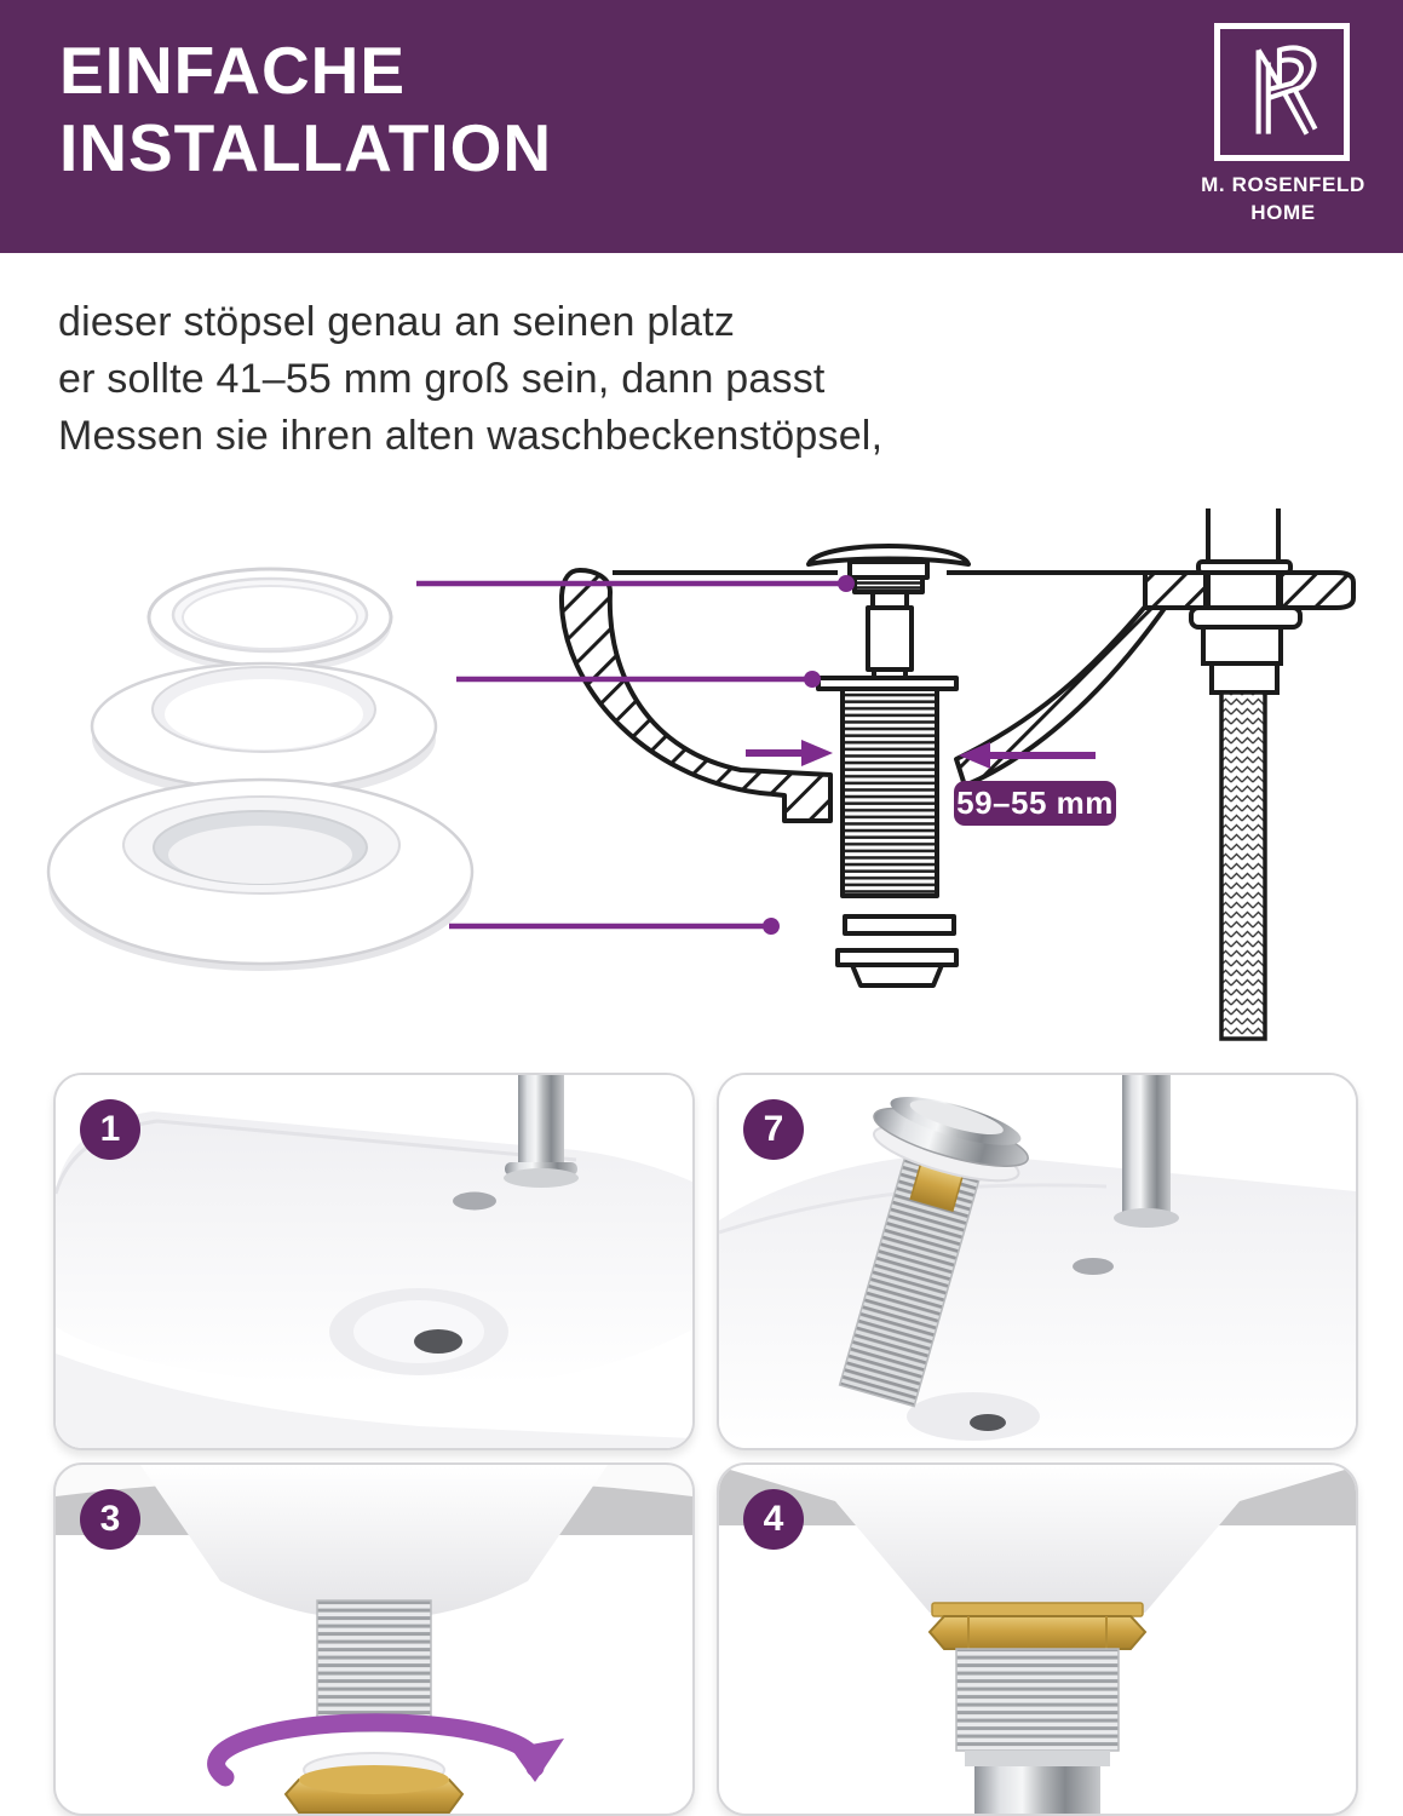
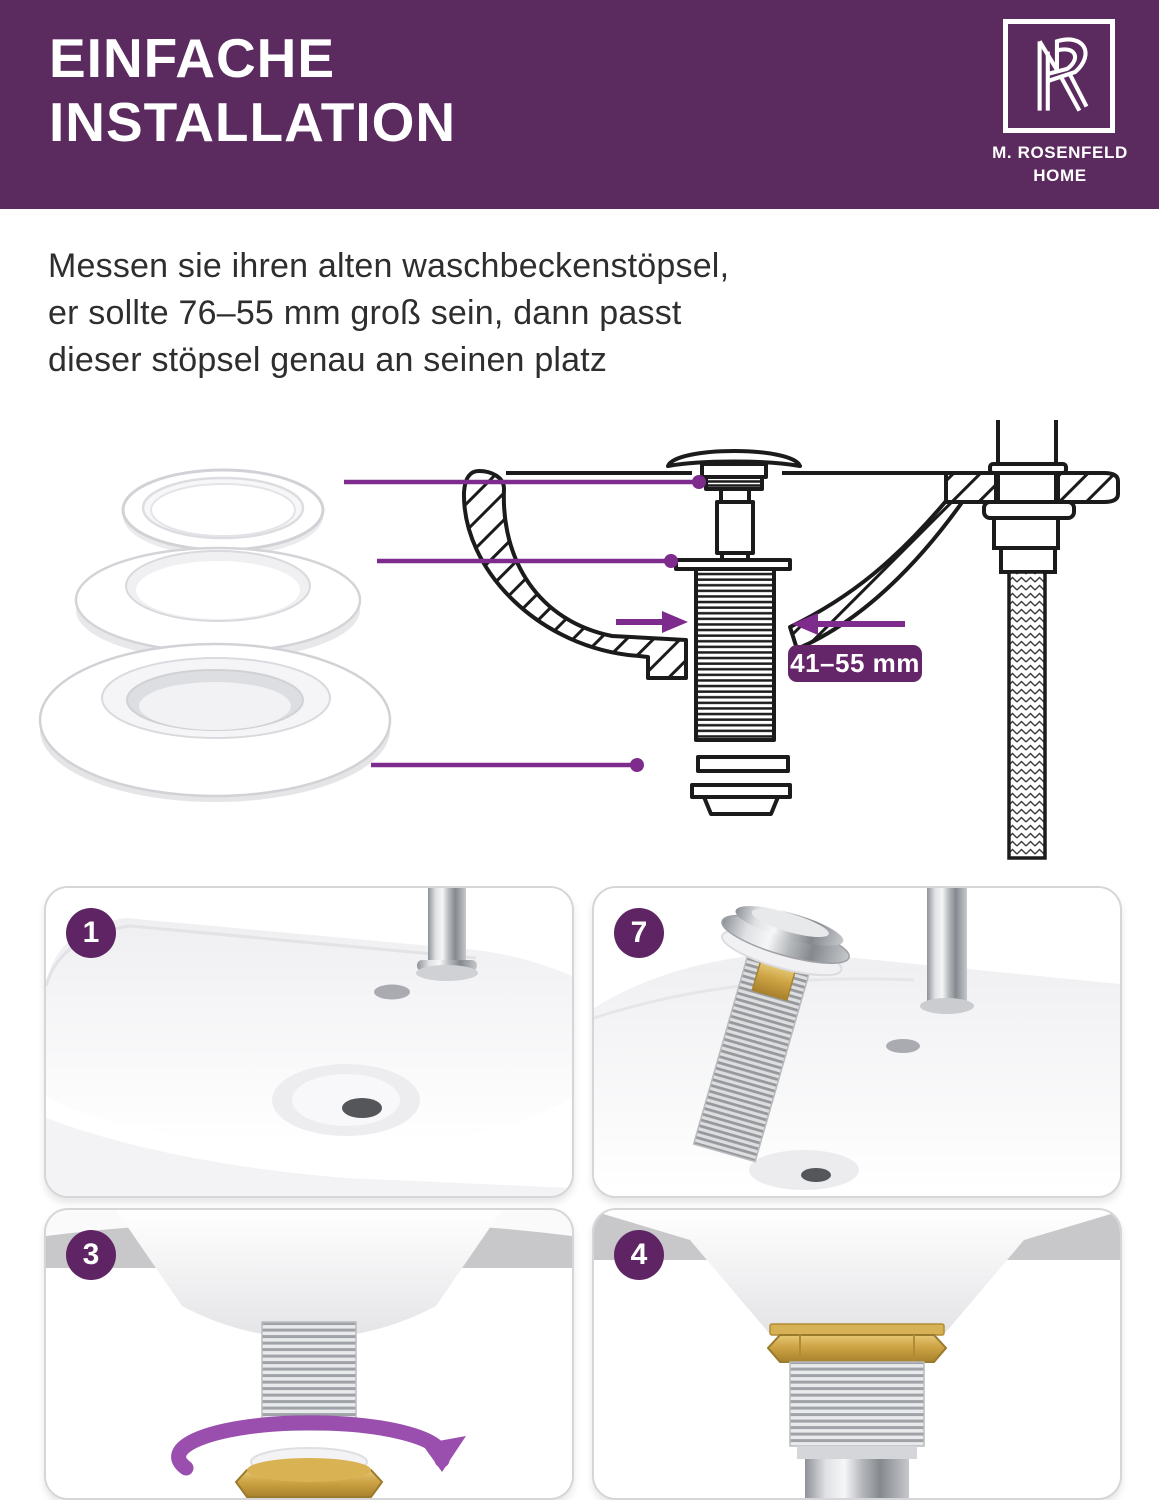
  EINFACHE
  INSTALLATION
  M. ROSENFELD
  HOME
- dieser stöpsel genau an seinen platz
+ Messen sie ihren alten waschbeckenstöpsel,
- er sollte 41–55 mm groß sein, dann passt
+ er sollte 76–55 mm groß sein, dann passt
- Messen sie ihren alten waschbeckenstöpsel,
+ dieser stöpsel genau an seinen platz
- 59–55 mm
+ 41–55 mm
  1
  7
  3
  4
